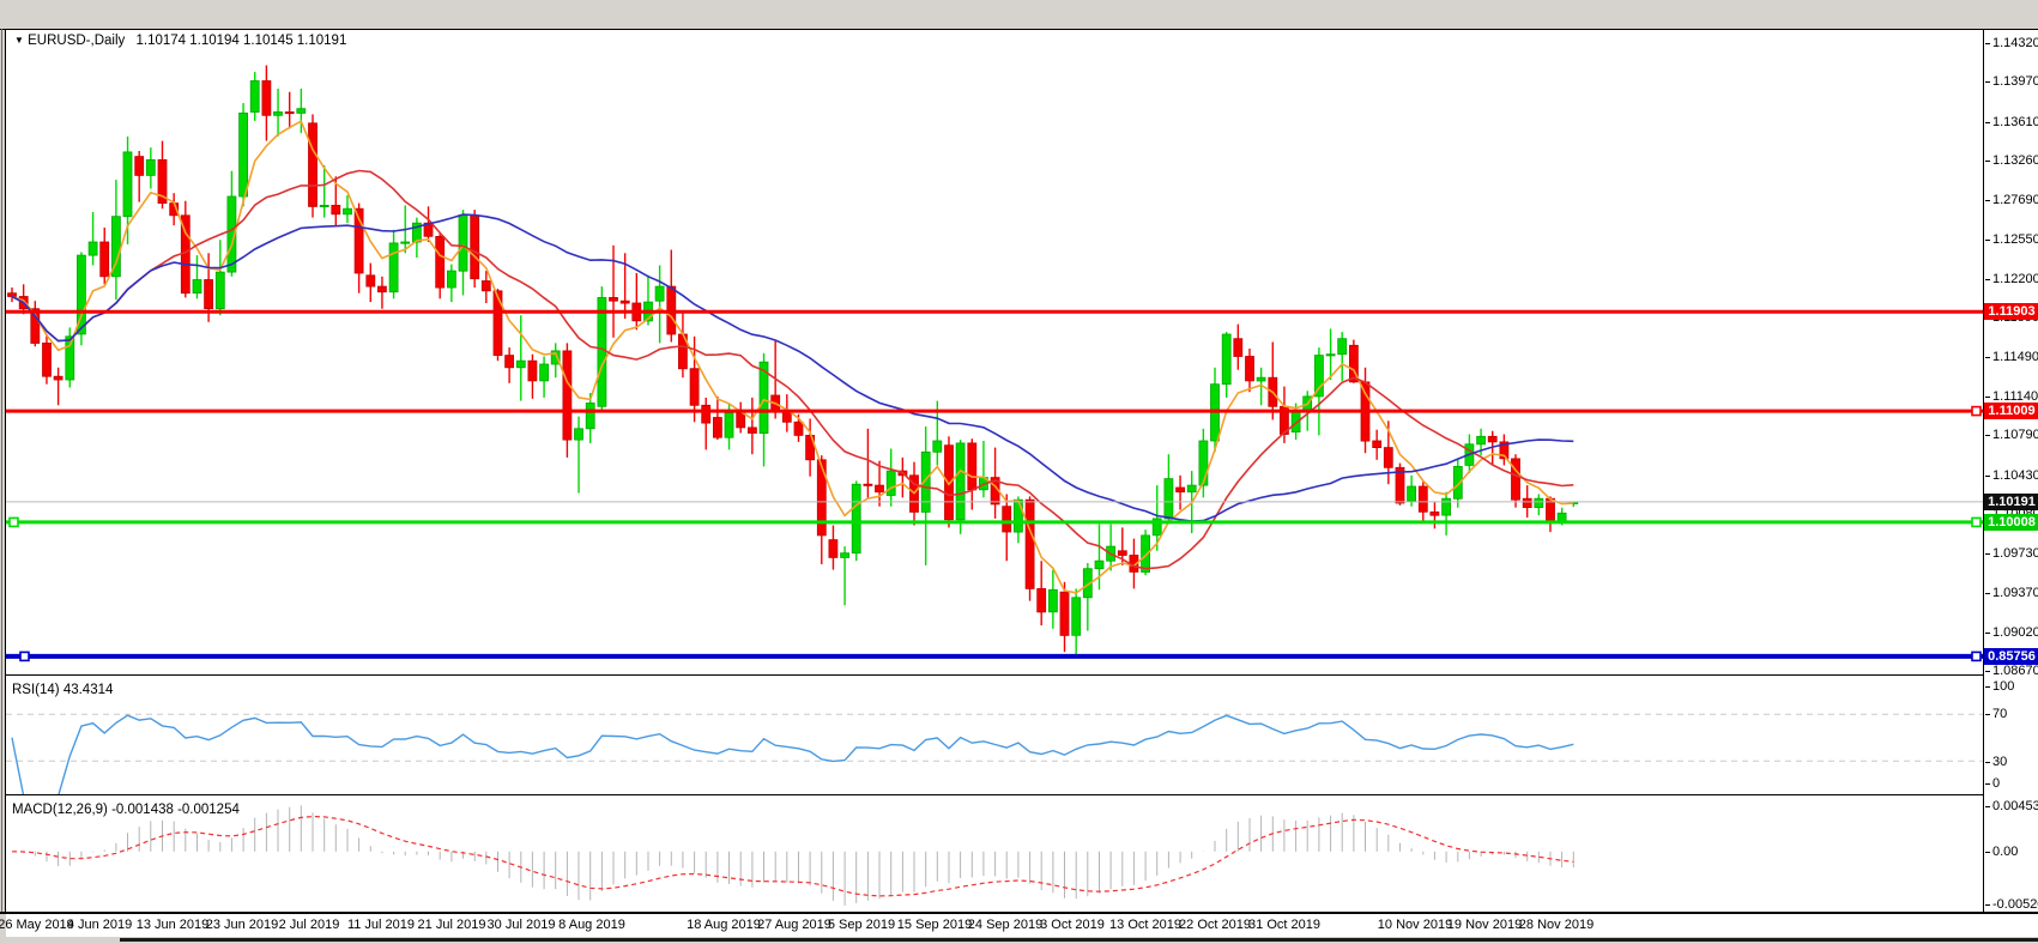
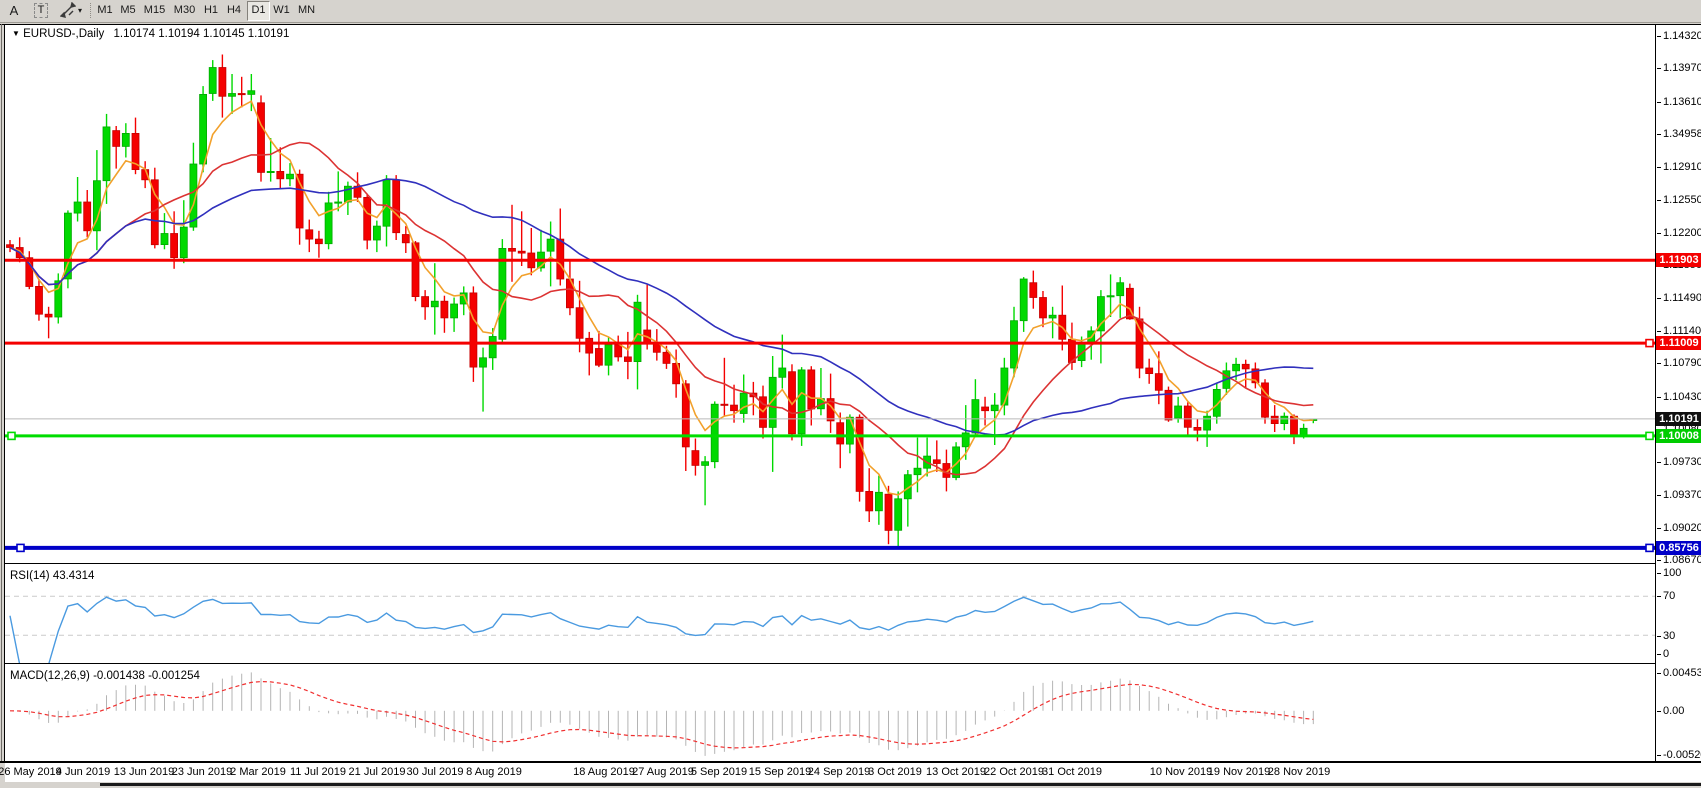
+ A
+ T
+ ▾
+ M1
+ M5
+ M15
+ M30
+ H1
+ H4
+ D1
+ W1
+ MN
  ▼ EURUSD-,Daily 1.10174 1.10194 1.10145 1.10191
  RSI(14) 43.4314
  MACD(12,26,9) -0.001438 -0.001254
  1.14320
  1.13970
  1.13610
- 1.13260
+ 1.34958
- 1.27690
+ 1.12910
  1.12550
  1.12200
  1.11490
  1.11140
  1.10790
  1.10430
  1.09730
  1.09370
  1.09020
  1.08670
  100
  70
  30
  0
  0.00453
  0.00
  -0.0052
  1.11903
  1.11009
  1.10191
  1.10008
  0.85756
  26 May 2019
  4 Jun 2019
  13 Jun 2019
  23 Jun 2019
- 2 Jul 2019
+ 2 Mar 2019
  11 Jul 2019
  21 Jul 2019
  30 Jul 2019
  8 Aug 2019
  18 Aug 2019
  27 Aug 2019
  5 Sep 2019
  15 Sep 2019
  24 Sep 2019
  3 Oct 2019
  13 Oct 2019
  22 Oct 2019
  31 Oct 2019
  10 Nov 2019
  19 Nov 2019
  28 Nov 2019
